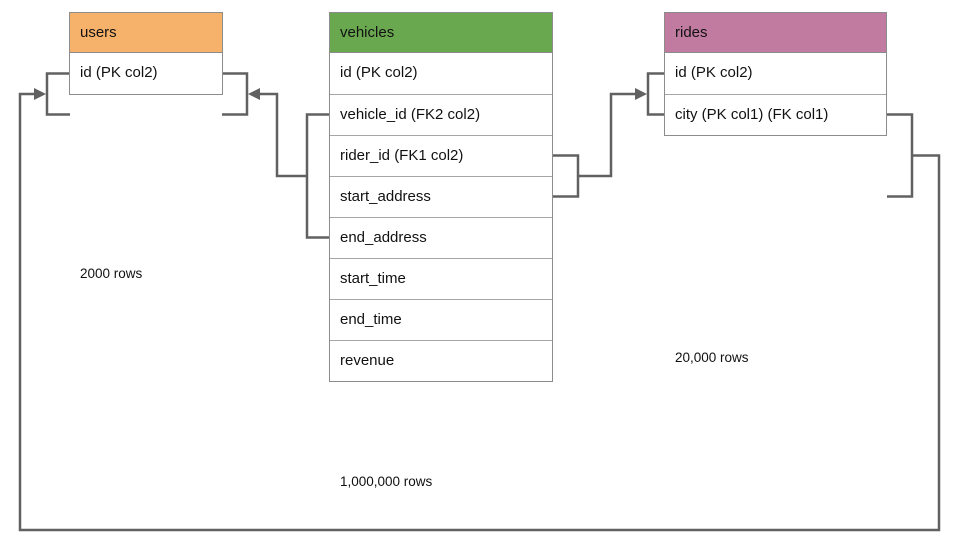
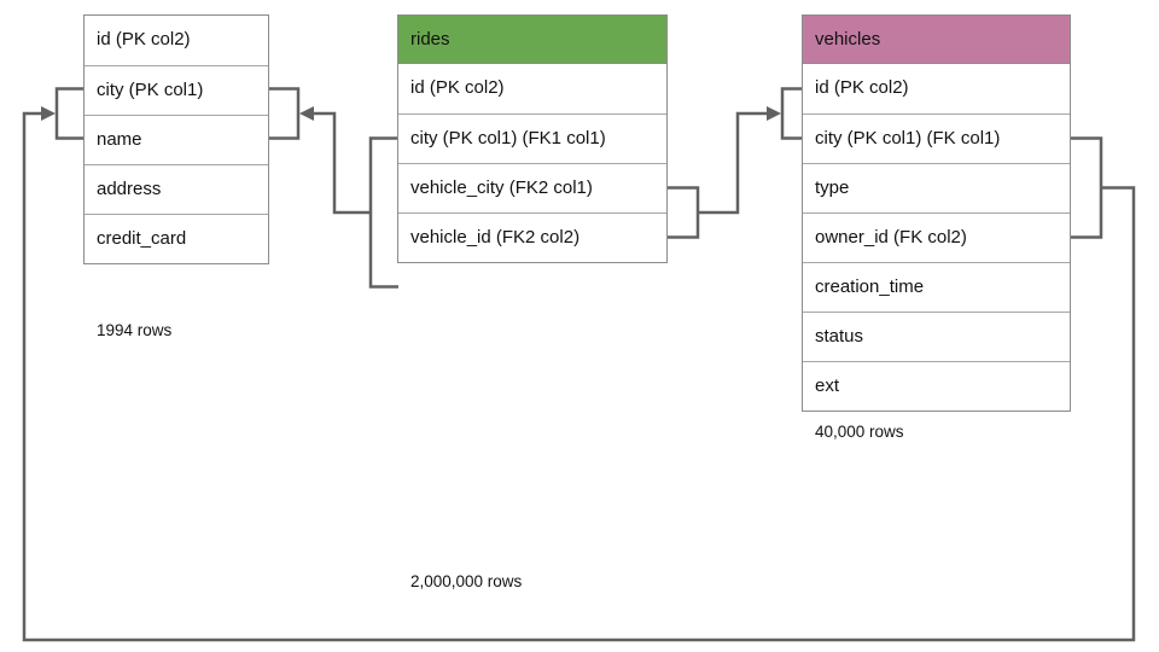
- users
  id (PK col2)
+ city (PK col1)
+ name
+ address
+ credit_card
- 2000 rows
+ 1994 rows
- vehicles
+ rides
  id (PK col2)
+ city (PK col1) (FK1 col1)
+ vehicle_city (FK2 col1)
  vehicle_id (FK2 col2)
- rider_id (FK1 col2)
- start_address
- end_address
- start_time
- end_time
- revenue
- 1,000,000 rows
+ 2,000,000 rows
- rides
+ vehicles
  id (PK col2)
  city (PK col1) (FK col1)
+ type
+ owner_id (FK col2)
+ creation_time
+ status
+ ext
- 20,000 rows
+ 40,000 rows
